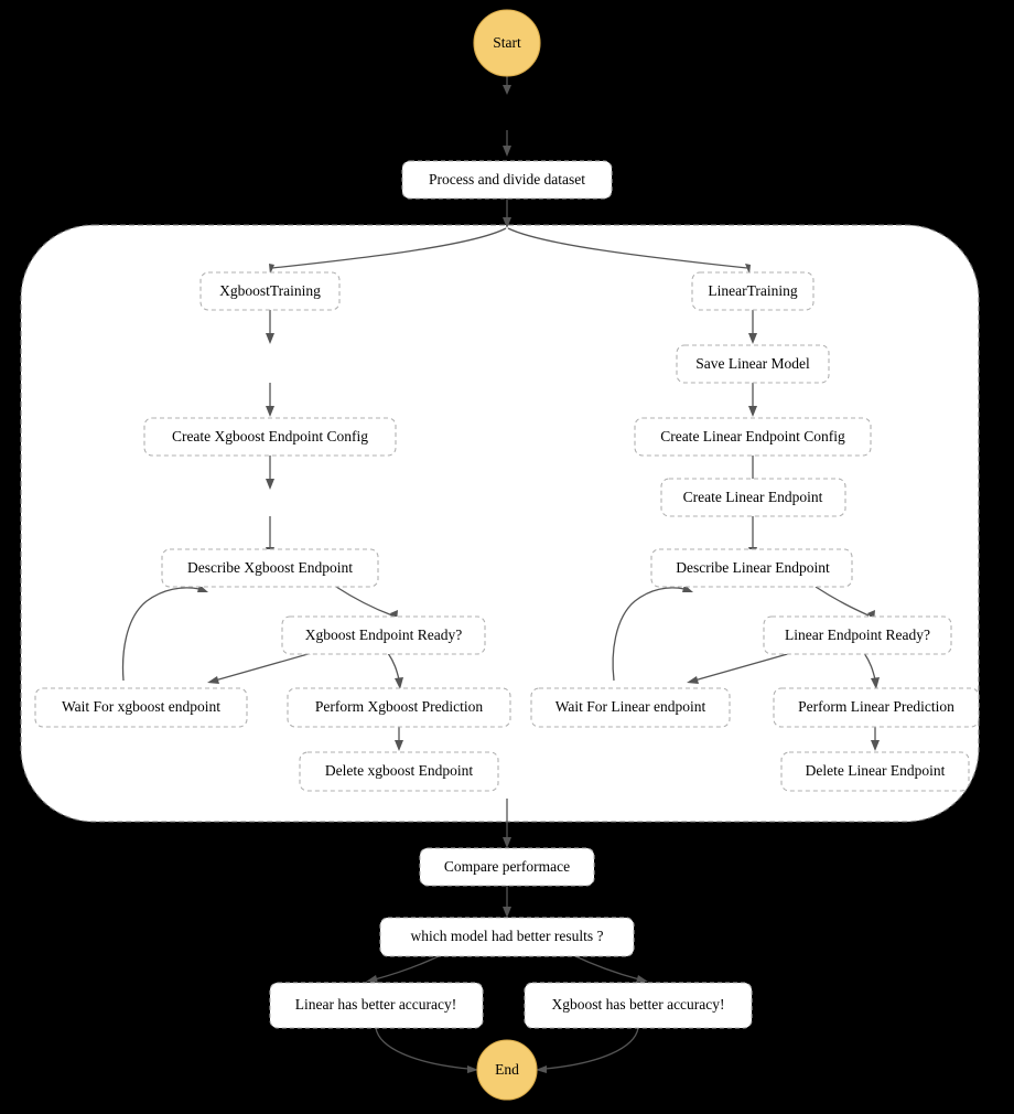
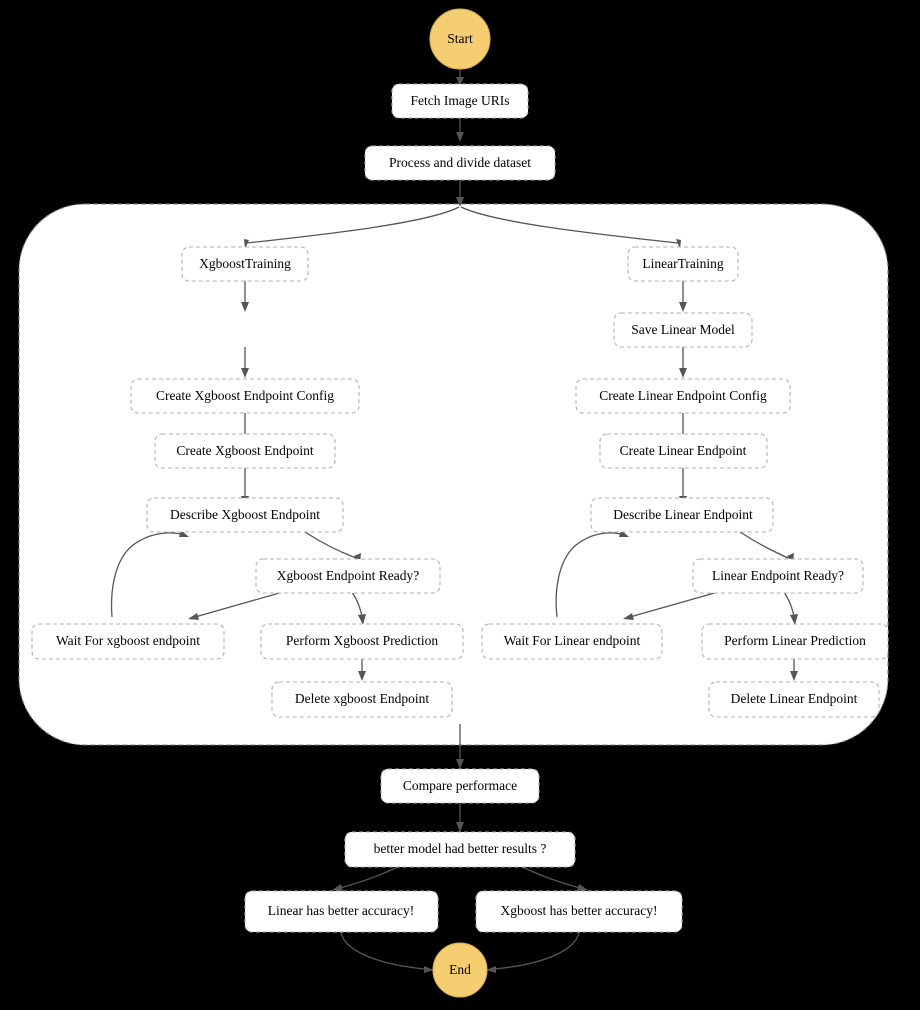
  Start
+ Fetch Image URIs
  Process and divide dataset
  XgboostTraining
  Create Xgboost Endpoint Config
+ Create Xgboost Endpoint
  Describe Xgboost Endpoint
  Xgboost Endpoint Ready?
  Wait For xgboost endpoint
  Perform Xgboost Prediction
  Delete xgboost Endpoint
  LinearTraining
  Save Linear Model
  Create Linear Endpoint Config
  Create Linear Endpoint
  Describe Linear Endpoint
  Linear Endpoint Ready?
  Wait For Linear endpoint
  Perform Linear Prediction
  Delete Linear Endpoint
  Compare performace
- which model had better results ?
+ better model had better results ?
  Linear has better accuracy!
  Xgboost has better accuracy!
  End
